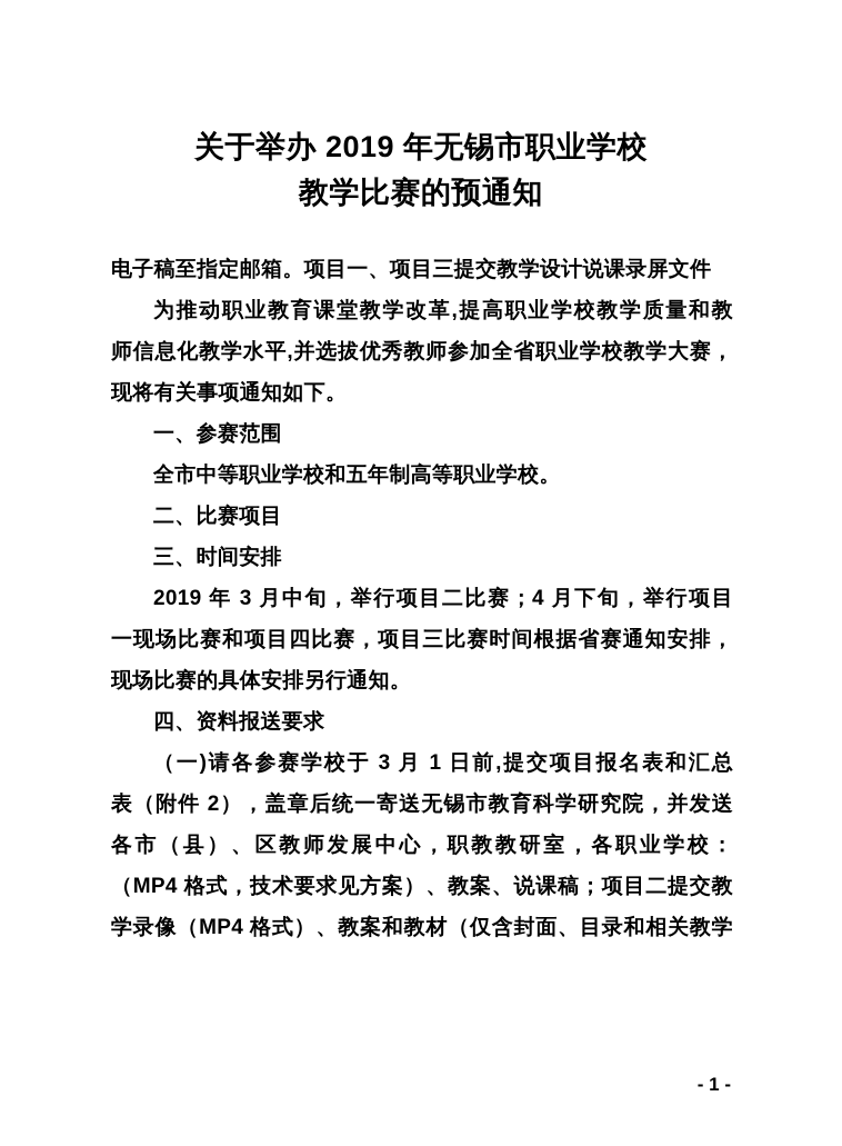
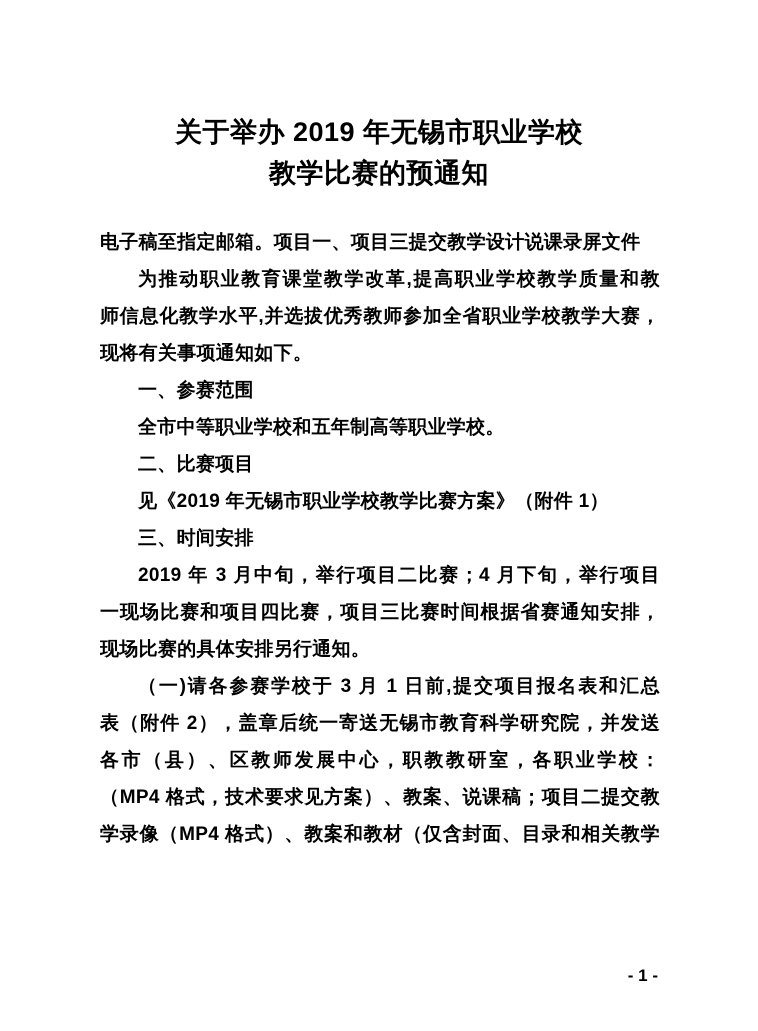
  关于举办 2019 年无锡市职业学校
  教学比赛的预通知
  电子稿至指定邮箱。项目一、项目三提交教学设计说课录屏文件
  为推动职业教育课堂教学改革,提高职业学校教学质量和教
  师信息化教学水平,并选拔优秀教师参加全省职业学校教学大赛，
  现将有关事项通知如下。
  一、参赛范围
  全市中等职业学校和五年制高等职业学校。
  二、比赛项目
+ 见《2019 年无锡市职业学校教学比赛方案》（附件 1）
  三、时间安排
  2019 年 3 月中旬，举行项目二比赛；4 月下旬，举行项目
  一现场比赛和项目四比赛，项目三比赛时间根据省赛通知安排，
  现场比赛的具体安排另行通知。
- 四、资料报送要求
  （一)请各参赛学校于 3 月 1 日前,提交项目报名表和汇总
  表（附件 2），盖章后统一寄送无锡市教育科学研究院，并发送
  各市（县）、区教师发展中心，职教教研室，各职业学校：
  （MP4 格式，技术要求见方案）、教案、说课稿；项目二提交教
  学录像（MP4 格式）、教案和教材（仅含封面、目录和相关教学
  - 1 -
